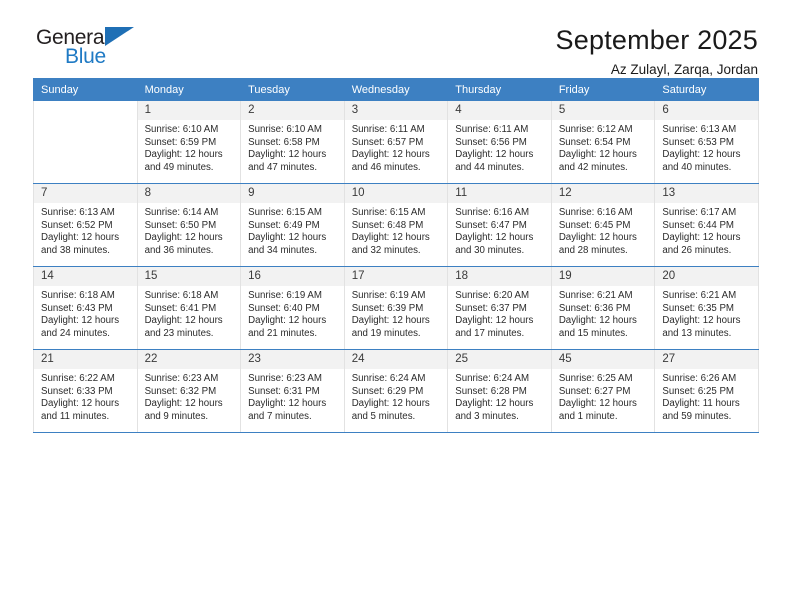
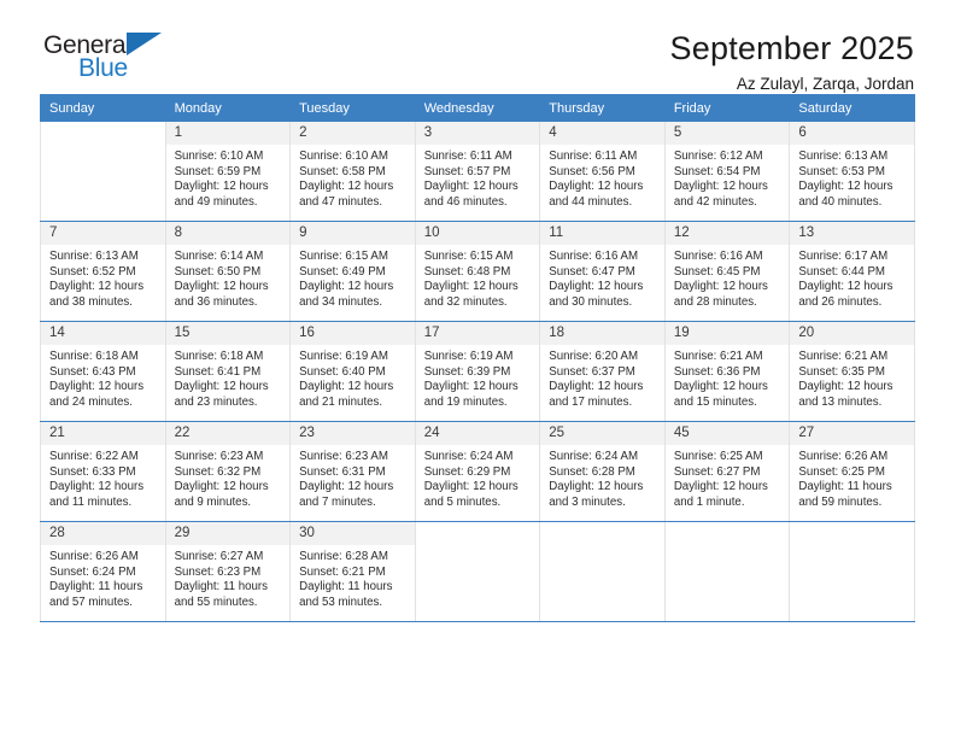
  General
  Blue
  September 2025
  Az Zulayl, Zarqa, Jordan
  Sunday	Monday	Tuesday	Wednesday	Thursday	Friday	Saturday
  	1Sunrise: 6:10 AMSunset: 6:59 PMDaylight: 12 hoursand 49 minutes.	2Sunrise: 6:10 AMSunset: 6:58 PMDaylight: 12 hoursand 47 minutes.	3Sunrise: 6:11 AMSunset: 6:57 PMDaylight: 12 hoursand 46 minutes.	4Sunrise: 6:11 AMSunset: 6:56 PMDaylight: 12 hoursand 44 minutes.	5Sunrise: 6:12 AMSunset: 6:54 PMDaylight: 12 hoursand 42 minutes.	6Sunrise: 6:13 AMSunset: 6:53 PMDaylight: 12 hoursand 40 minutes.
  7Sunrise: 6:13 AMSunset: 6:52 PMDaylight: 12 hoursand 38 minutes.	8Sunrise: 6:14 AMSunset: 6:50 PMDaylight: 12 hoursand 36 minutes.	9Sunrise: 6:15 AMSunset: 6:49 PMDaylight: 12 hoursand 34 minutes.	10Sunrise: 6:15 AMSunset: 6:48 PMDaylight: 12 hoursand 32 minutes.	11Sunrise: 6:16 AMSunset: 6:47 PMDaylight: 12 hoursand 30 minutes.	12Sunrise: 6:16 AMSunset: 6:45 PMDaylight: 12 hoursand 28 minutes.	13Sunrise: 6:17 AMSunset: 6:44 PMDaylight: 12 hoursand 26 minutes.
  14Sunrise: 6:18 AMSunset: 6:43 PMDaylight: 12 hoursand 24 minutes.	15Sunrise: 6:18 AMSunset: 6:41 PMDaylight: 12 hoursand 23 minutes.	16Sunrise: 6:19 AMSunset: 6:40 PMDaylight: 12 hoursand 21 minutes.	17Sunrise: 6:19 AMSunset: 6:39 PMDaylight: 12 hoursand 19 minutes.	18Sunrise: 6:20 AMSunset: 6:37 PMDaylight: 12 hoursand 17 minutes.	19Sunrise: 6:21 AMSunset: 6:36 PMDaylight: 12 hoursand 15 minutes.	20Sunrise: 6:21 AMSunset: 6:35 PMDaylight: 12 hoursand 13 minutes.
  21Sunrise: 6:22 AMSunset: 6:33 PMDaylight: 12 hoursand 11 minutes.	22Sunrise: 6:23 AMSunset: 6:32 PMDaylight: 12 hoursand 9 minutes.	23Sunrise: 6:23 AMSunset: 6:31 PMDaylight: 12 hoursand 7 minutes.	24Sunrise: 6:24 AMSunset: 6:29 PMDaylight: 12 hoursand 5 minutes.	25Sunrise: 6:24 AMSunset: 6:28 PMDaylight: 12 hoursand 3 minutes.	45Sunrise: 6:25 AMSunset: 6:27 PMDaylight: 12 hoursand 1 minute.	27Sunrise: 6:26 AMSunset: 6:25 PMDaylight: 11 hoursand 59 minutes.
+ 28Sunrise: 6:26 AMSunset: 6:24 PMDaylight: 11 hoursand 57 minutes.	29Sunrise: 6:27 AMSunset: 6:23 PMDaylight: 11 hoursand 55 minutes.	30Sunrise: 6:28 AMSunset: 6:21 PMDaylight: 11 hoursand 53 minutes.
